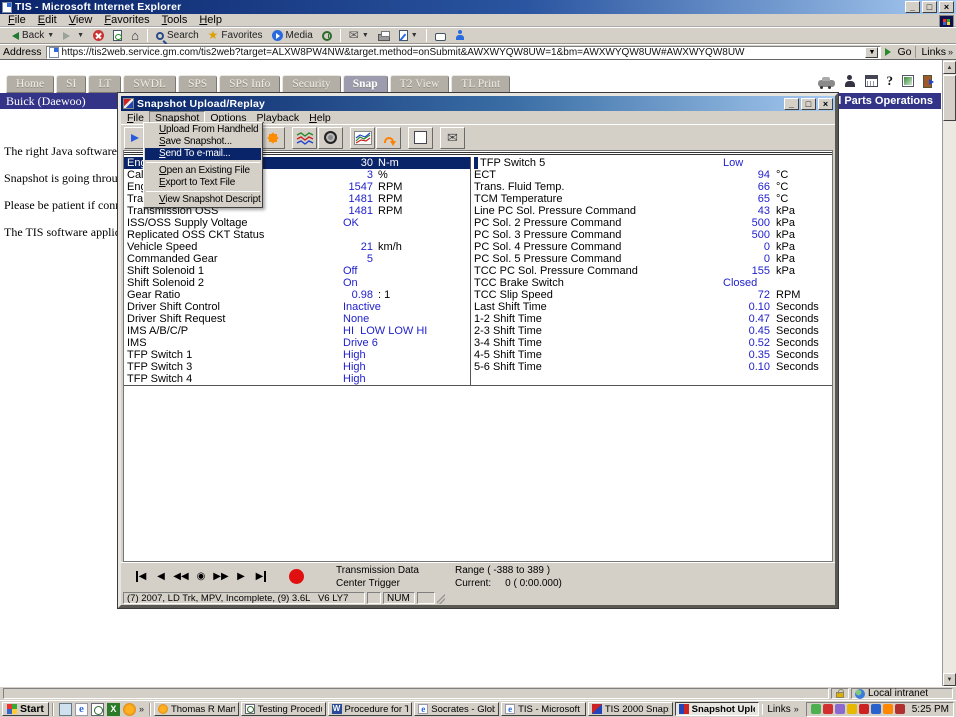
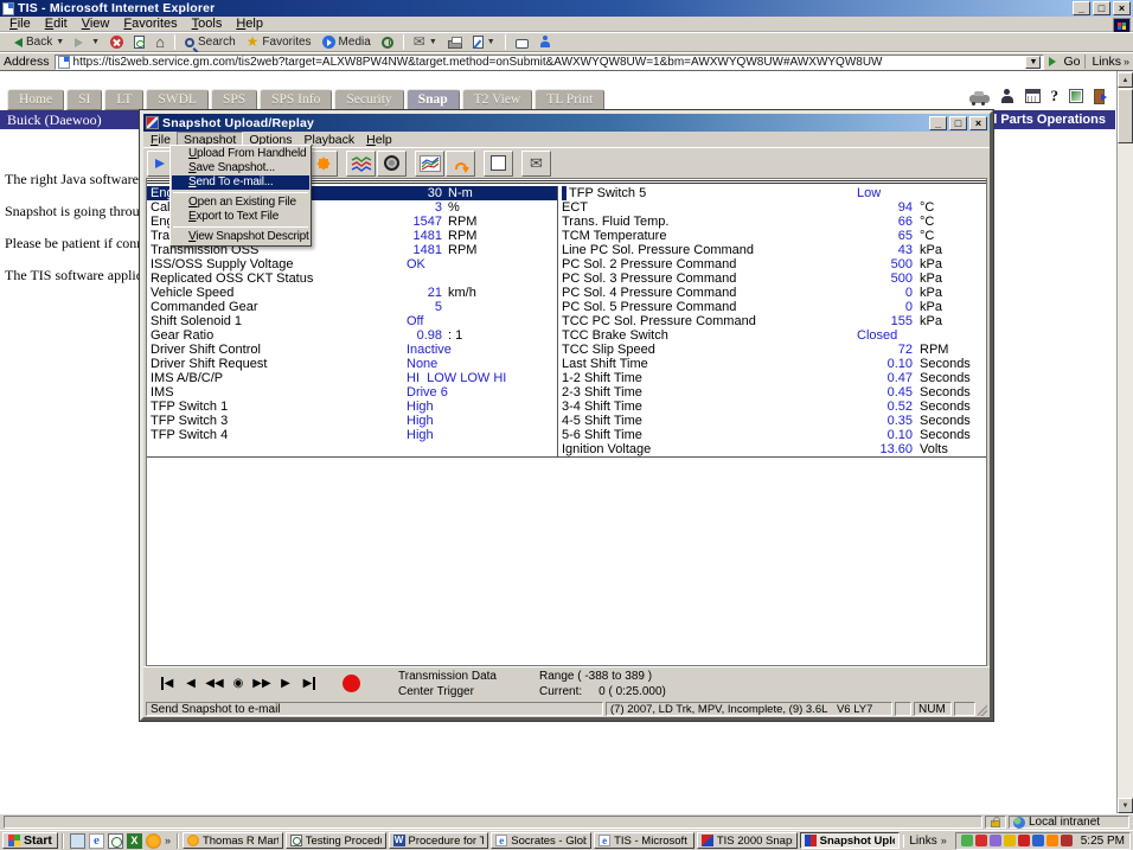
  TIS - Microsoft Internet Explorer
  _
  □
  ×
  File
  Edit
  View
  Favorites
  Tools
  Help
  Back
  ⌂
  Search
  ★
  Favorites
  Media
  ✉
  Address
  https://tis2web.service.gm.com/tis2web?target=ALXW8PW4NW&target.method=onSubmit&AWXWYQW8UW=1&bm=AWXWYQW8UW#AWXWYQW8UW
  Go
  Links
  »
  Home
  SI
  LT
  SWDL
  SPS
  SPS Info
  Security
  Snap
  T2 View
  TL Print
  ?
  Buick (Daewoo)
  Parts Operations
  The right Java software
  Snapshot is going throu
  Please be patient if con
  The TIS software appli
  Snapshot Upload/Replay
  _
  □
  ×
  File
  Snapshot
  Options
  Playback
  Help
  ✉
  30
  N-m
  3
  %
  1547
  RPM
  1481
  RPM
  Transmission OSS
  1481
  RPM
  ISS/OSS Supply Voltage
  OK
  Replicated OSS CKT Status
  Vehicle Speed
  21
  km/h
  Commanded Gear
  5
  Shift Solenoid 1
  Off
- Shift Solenoid 2
- On
  Gear Ratio
  0.98
  : 1
  Driver Shift Control
  Inactive
  Driver Shift Request
  None
  IMS A/B/C/P
  HI LOW LOW HI
  IMS
  Drive 6
  TFP Switch 1
  High
  TFP Switch 3
  High
  TFP Switch 4
  High
  TFP Switch 5
  Low
  ECT
  94
  °C
  Trans. Fluid Temp.
  66
  °C
  TCM Temperature
  65
  °C
  Line PC Sol. Pressure Command
  43
  kPa
  PC Sol. 2 Pressure Command
  500
  kPa
  PC Sol. 3 Pressure Command
  500
  kPa
  PC Sol. 4 Pressure Command
  0
  kPa
  PC Sol. 5 Pressure Command
  0
  kPa
  TCC PC Sol. Pressure Command
  155
  kPa
  TCC Brake Switch
  Closed
  TCC Slip Speed
  72
  RPM
  Last Shift Time
  0.10
  Seconds
  1-2 Shift Time
  0.47
  Seconds
  2-3 Shift Time
  0.45
  Seconds
  3-4 Shift Time
  0.52
  Seconds
  4-5 Shift Time
  0.35
  Seconds
  5-6 Shift Time
  0.10
  Seconds
+ Ignition Voltage
+ 13.60
+ Volts
  ◀
  ◀
  ◀◀
  ◉
  ▶▶
  ▶
  ▶
  Transmission Data
  Center Trigger
  Range ( -388 to 389 )
- Current: 0 ( 0:00.000)
+ Current: 0 ( 0:25.000)
+ Send Snapshot to e-mail
  (7) 2007, LD Trk, MPV, Incomplete, (9) 3.6L V6 LY7
  NUM
  Upload From Handheld
  Save Snapshot...
  Send To e-mail...
  Open an Existing File
  Export to Text File
  View Snapshot Descript
  Local intranet
  Start
  e
  X
  »
  Testing Proced
  W
  e
  e
  Links
  »
  5:25 PM
